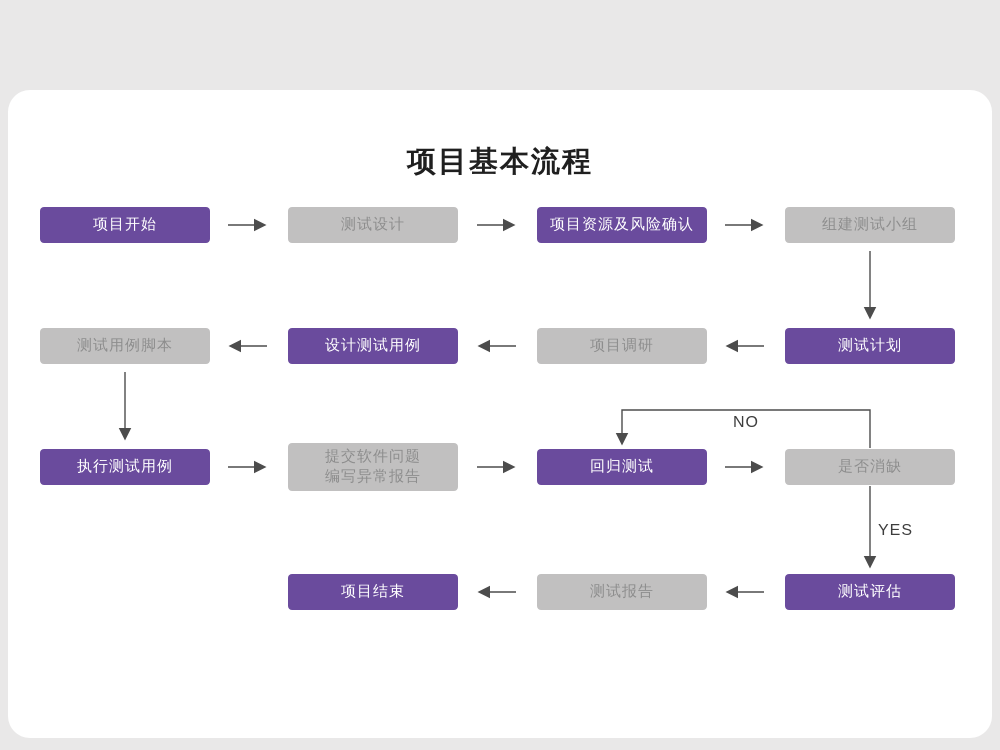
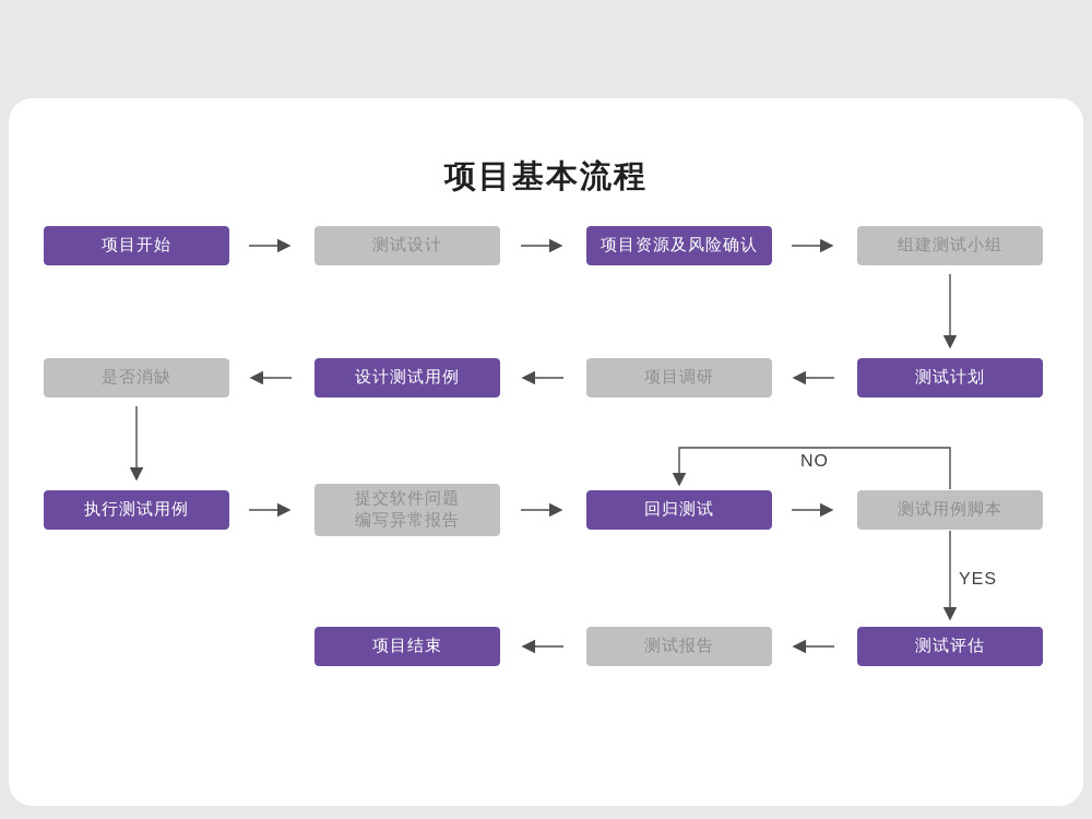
  项目基本流程
  项目开始
  测试设计
  项目资源及风险确认
  组建测试小组
- 测试用例脚本
+ 是否消缺
  设计测试用例
  项目调研
  测试计划
  执行测试用例
  提交软件问题
  编写异常报告
  回归测试
- 是否消缺
+ 测试用例脚本
  项目结束
  测试报告
  测试评估
  NO
  YES
